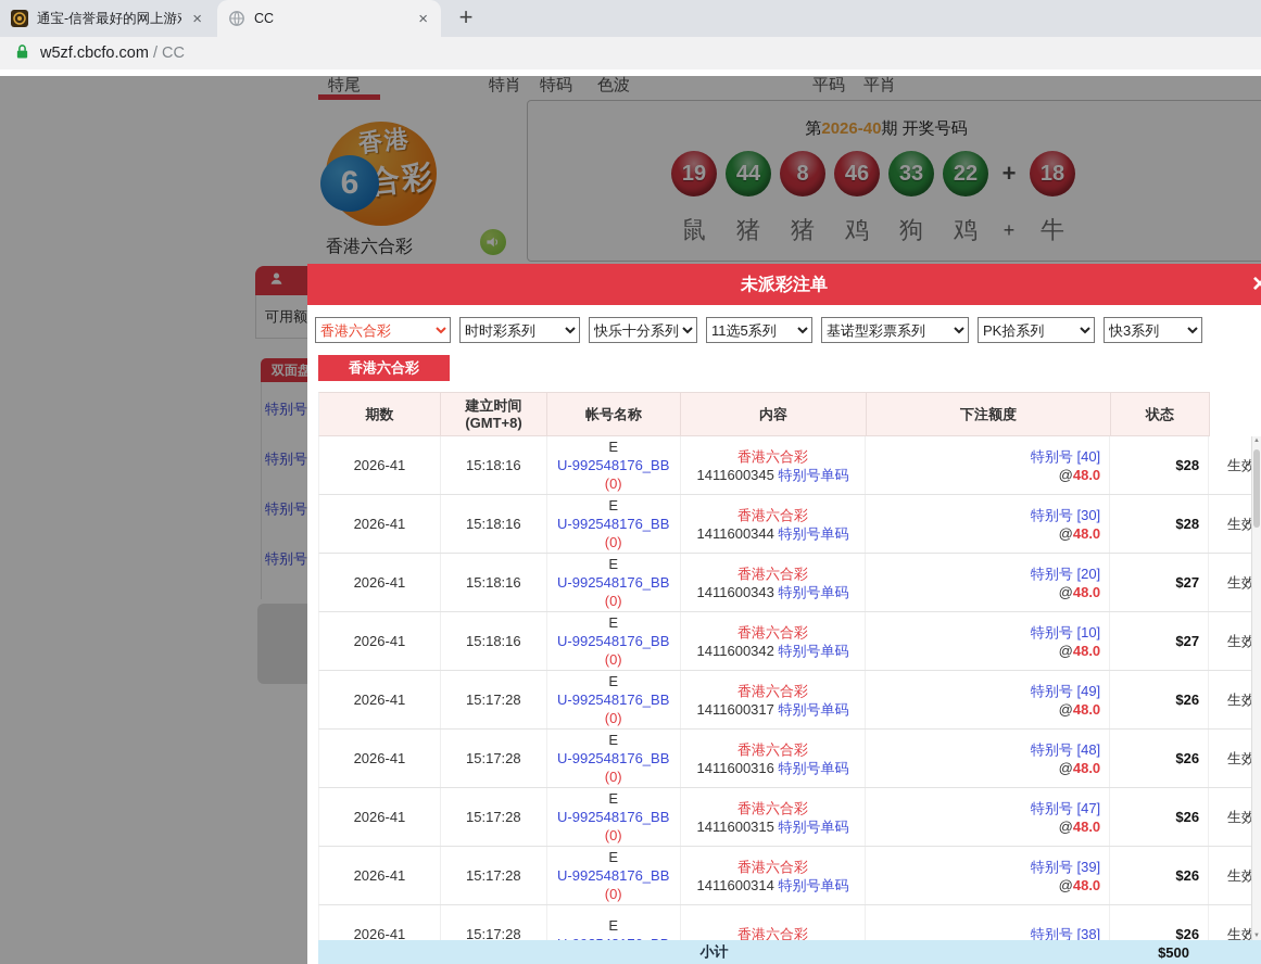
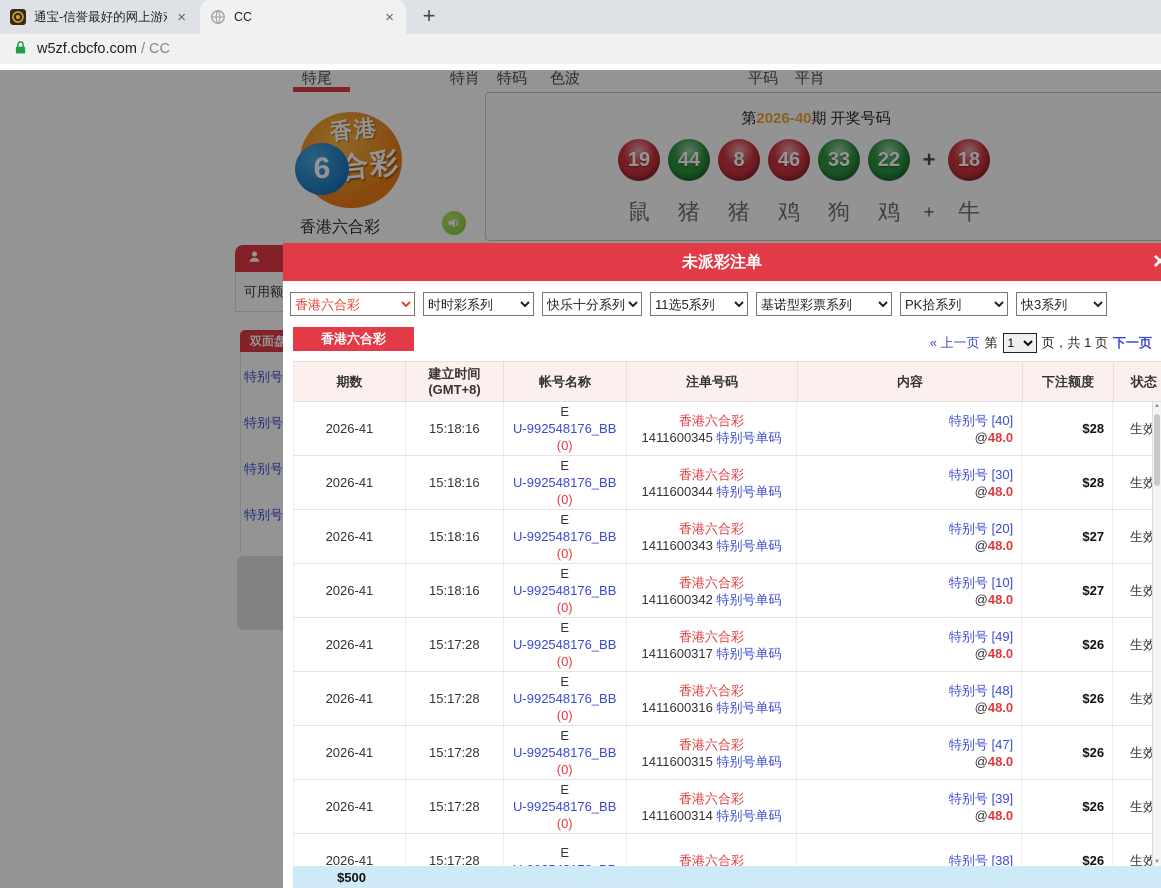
  通宝-信誉最好的网上游
  ×
  CC
  ×
  +
  w5zf.cbcfo.com / CC
  特尾
  特肖
  特码
  色波
  平码
  平肖
  6
  香港六合彩
  第2026-40期 开奖号码
  19
  44
  8
  46
  33
  22
  +
  18
  鼠
  猪
  猪
  鸡
  狗
  鸡
  +
  牛
  可用额
  双面盘
  特别号
  特别号
  特别号
  特别号
  未派彩注单
  ×
  香港六合彩
  时时彩系列
  快乐十分系列
  11选5系列
  基诺型彩票系列
  PK拾系列
  快3系列
  香港六合彩
+ « 上一页
+ 第
+ 1
+ 页，共 1 页
+ 下一页
  期数
  建立时间
  (GMT+8)
  帐号名称
+ 注单号码
  内容
  下注额度
  状态
  2026-41
  15:18:16
  E
  U-992548176_BB
  (0)
  香港六合彩
  1411600345 特别号单码
  特别号 [40]
  @48.0
  $28
  生效
  2026-41
  15:18:16
  E
  U-992548176_BB
  (0)
  香港六合彩
  1411600344 特别号单码
  特别号 [30]
  @48.0
  $28
  生效
  2026-41
  15:18:16
  E
  U-992548176_BB
  (0)
  香港六合彩
  1411600343 特别号单码
  特别号 [20]
  @48.0
  $27
  生效
  2026-41
  15:18:16
  E
  U-992548176_BB
  (0)
  香港六合彩
  1411600342 特别号单码
  特别号 [10]
  @48.0
  $27
  生效
  2026-41
  15:17:28
  E
  U-992548176_BB
  (0)
  香港六合彩
  1411600317 特别号单码
  特别号 [49]
  @48.0
  $26
  生效
  2026-41
  15:17:28
  E
  U-992548176_BB
  (0)
  香港六合彩
  1411600316 特别号单码
  特别号 [48]
  @48.0
  $26
  生效
  2026-41
  15:17:28
  E
  U-992548176_BB
  (0)
  香港六合彩
  1411600315 特别号单码
  特别号 [47]
  @48.0
  $26
  生效
  2026-41
  15:17:28
  E
  U-992548176_BB
  (0)
  香港六合彩
  1411600314 特别号单码
  特别号 [39]
  @48.0
  $26
  生效
  2026-41
  15:17:28
  E
  香港六合彩
  特别号 [38]
  $26
  生效
- 小计
  $500
